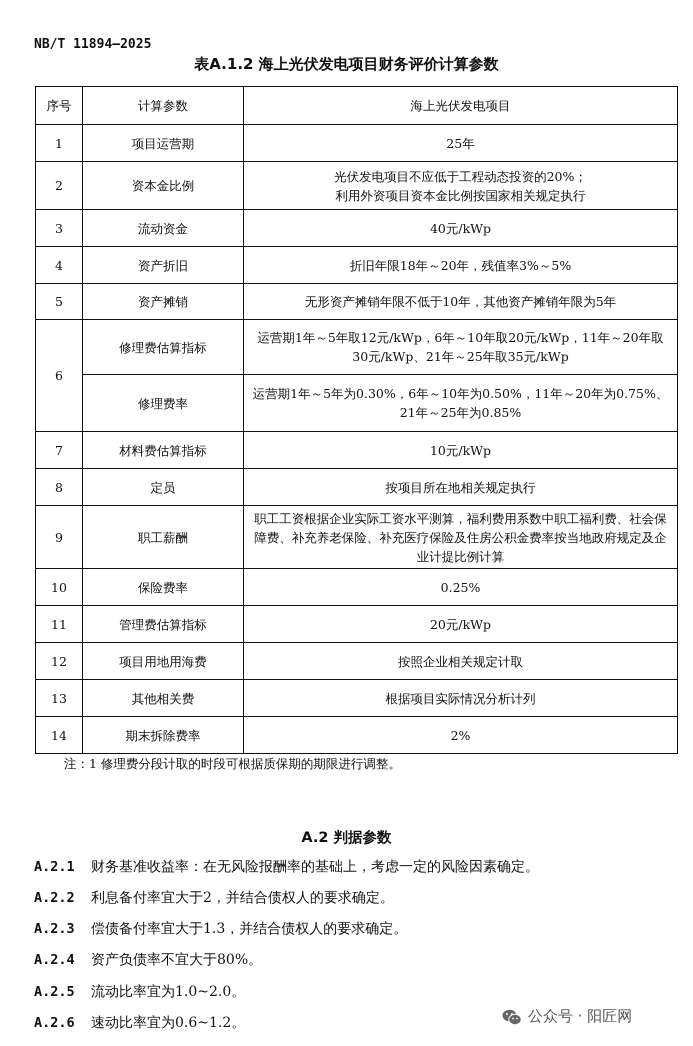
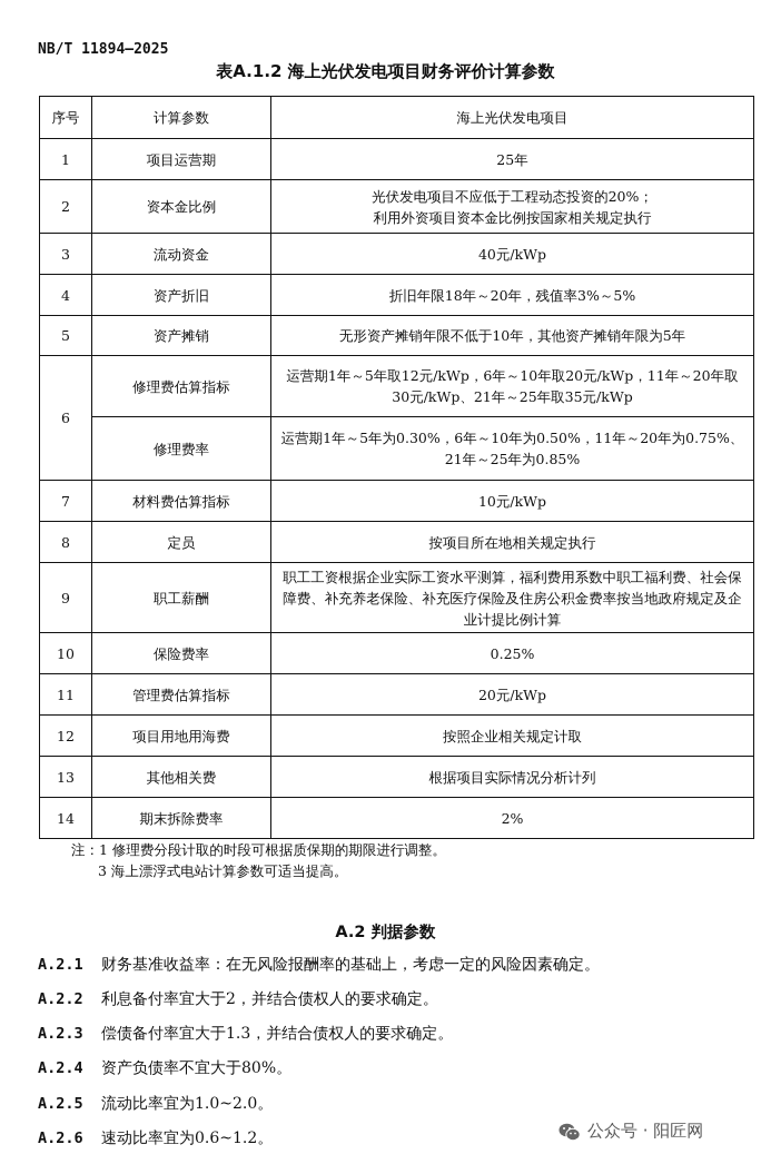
  NB/T 11894—2025
  表A.1.2 海上光伏发电项目财务评价计算参数
  序号	计算参数	海上光伏发电项目
  1	项目运营期	25年
  2	资本金比例	光伏发电项目不应低于工程动态投资的20%； 利用外资项目资本金比例按国家相关规定执行
  3	流动资金	40元/kWp
  4	资产折旧	折旧年限18年～20年，残值率3%～5%
  5	资产摊销	无形资产摊销年限不低于10年，其他资产摊销年限为5年
  6	修理费估算指标	运营期1年～5年取12元/kWp，6年～10年取20元/kWp，11年～20年取30元/kWp、21年～25年取35元/kWp
  修理费率	运营期1年～5年为0.30%，6年～10年为0.50%，11年～20年为0.75%、21年～25年为0.85%
  7	材料费估算指标	10元/kWp
  8	定员	按项目所在地相关规定执行
  9	职工薪酬	职工工资根据企业实际工资水平测算，福利费用系数中职工福利费、社会保障费、补充养老保险、补充医疗保险及住房公积金费率按当地政府规定及企业计提比例计算
  10	保险费率	0.25%
  11	管理费估算指标	20元/kWp
  12	项目用地用海费	按照企业相关规定计取
  13	其他相关费	根据项目实际情况分析计列
  14	期末拆除费率	2%
  注：1 修理费分段计取的时段可根据质保期的期限进行调整。
+ 3 海上漂浮式电站计算参数可适当提高。
  A.2 判据参数
  A.2.1 财务基准收益率：在无风险报酬率的基础上，考虑一定的风险因素确定。
  A.2.2 利息备付率宜大于2，并结合债权人的要求确定。
  A.2.3 偿债备付率宜大于1.3，并结合债权人的要求确定。
  A.2.4 资产负债率不宜大于80%。
  A.2.5 流动比率宜为1.0~2.0。
  A.2.6 速动比率宜为0.6~1.2。
  公众号 · 阳匠网
